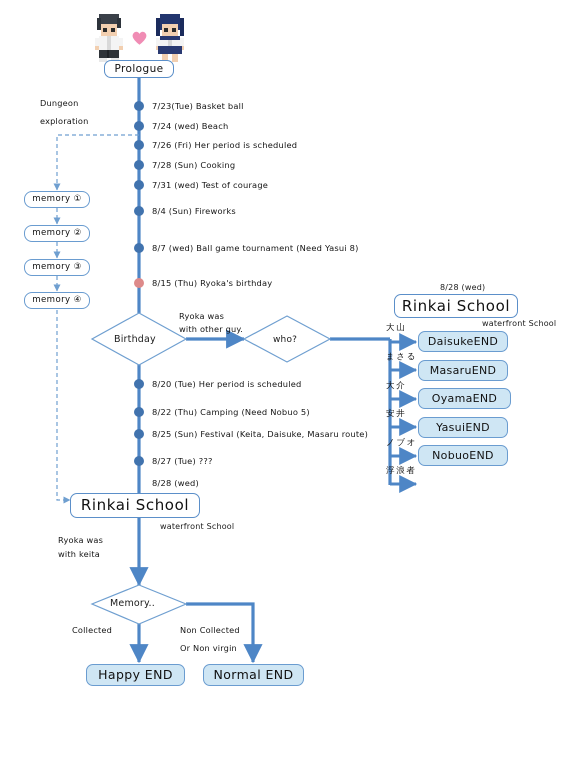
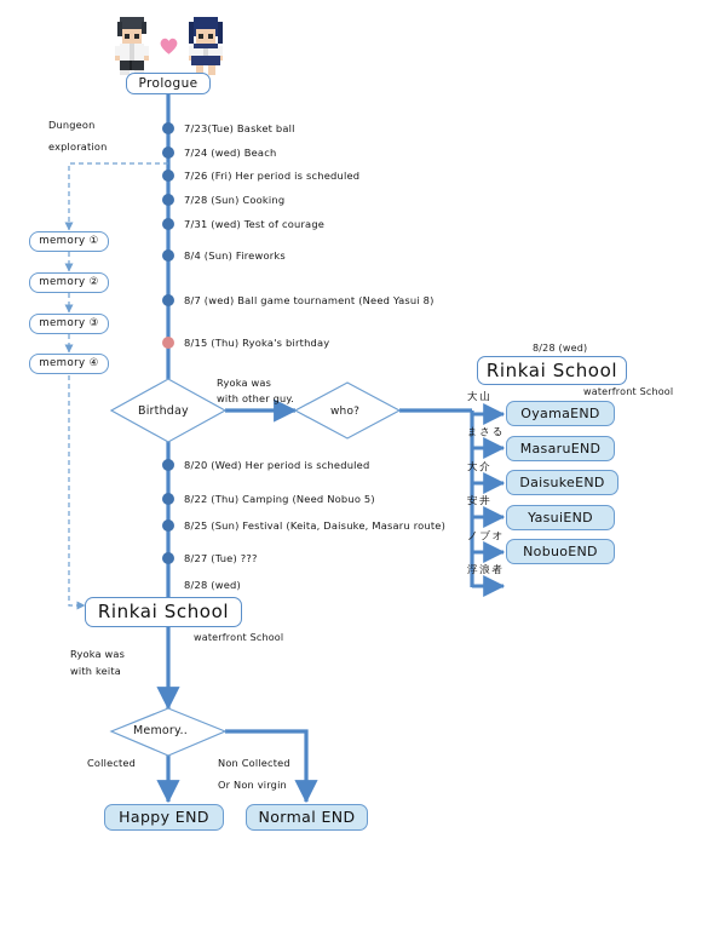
  Prologue
  Dungeon
  exploration
  memory ①
  memory ②
  memory ③
  memory ④
  7/23(Tue) Basket ball
  7/24 (wed) Beach
  7/26 (Fri) Her period is scheduled
  7/28 (Sun) Cooking
  7/31 (wed) Test of courage
  8/4 (Sun) Fireworks
  8/7 (wed) Ball game tournament (Need Yasui 8)
  8/15 (Thu) Ryoka's birthday
- 8/20 (Tue) Her period is scheduled
+ 8/20 (Wed) Her period is scheduled
  8/22 (Thu) Camping (Need Nobuo 5)
  8/25 (Sun) Festival (Keita, Daisuke, Masaru route)
  8/27 (Tue) ???
  8/28 (wed)
  Birthday
  who?
  Memory..
  Ryoka was
  with other guy.
  8/28 (wed)
  Rinkai School
  waterfront School
  大山
  まさる
  大介
  安井
  ノブオ
  浮浪者
- DaisukeEND
+ OyamaEND
  MasaruEND
- OyamaEND
+ DaisukeEND
  YasuiEND
  NobuoEND
  Rinkai School
  waterfront School
  Ryoka was
  with keita
  Collected
  Non Collected
  Or Non virgin
  Happy END
  Normal END
